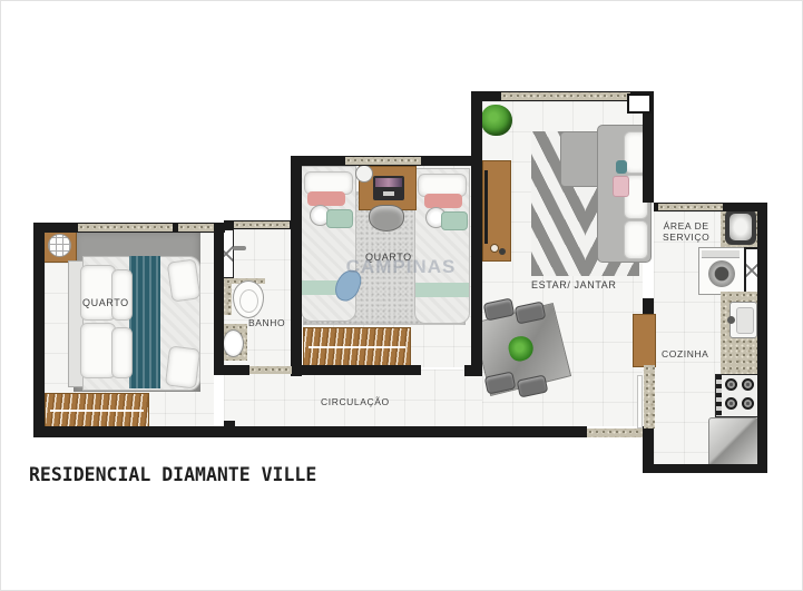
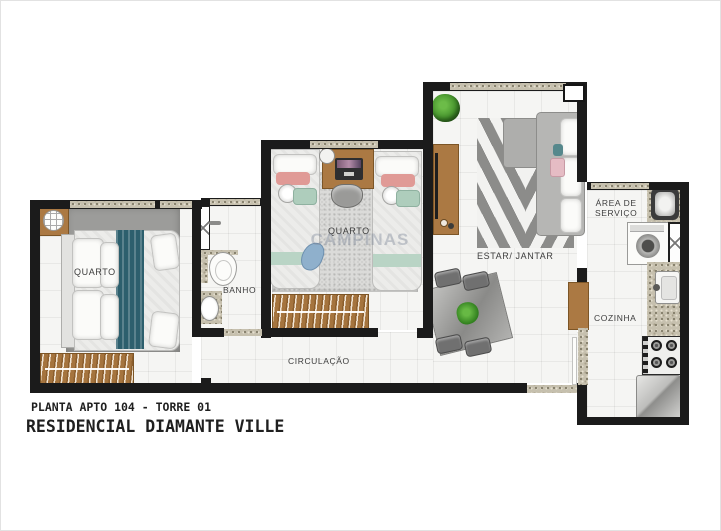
  QUARTO
  BANHO
  QUARTO
  ESTAR/ JANTAR
  ÁREA DE
  SERVIÇO
  COZINHA
  CIRCULAÇÃO
  CAMPINAS
+ PLANTA APTO 104 - TORRE 01
  RESIDENCIAL DIAMANTE VILLE
